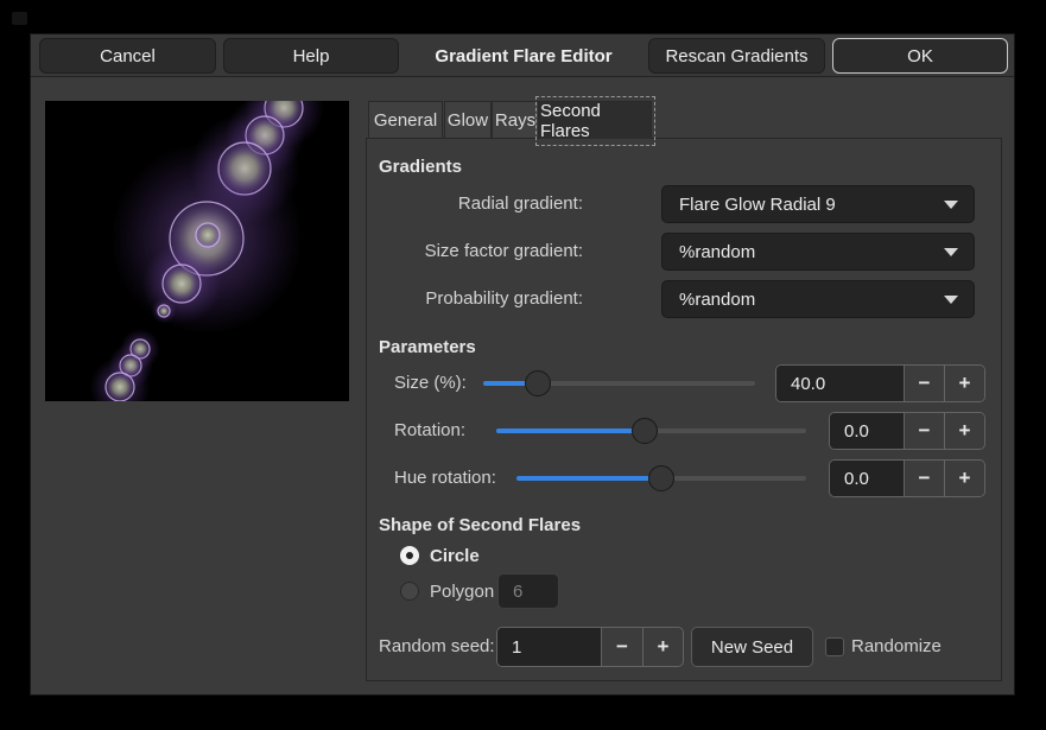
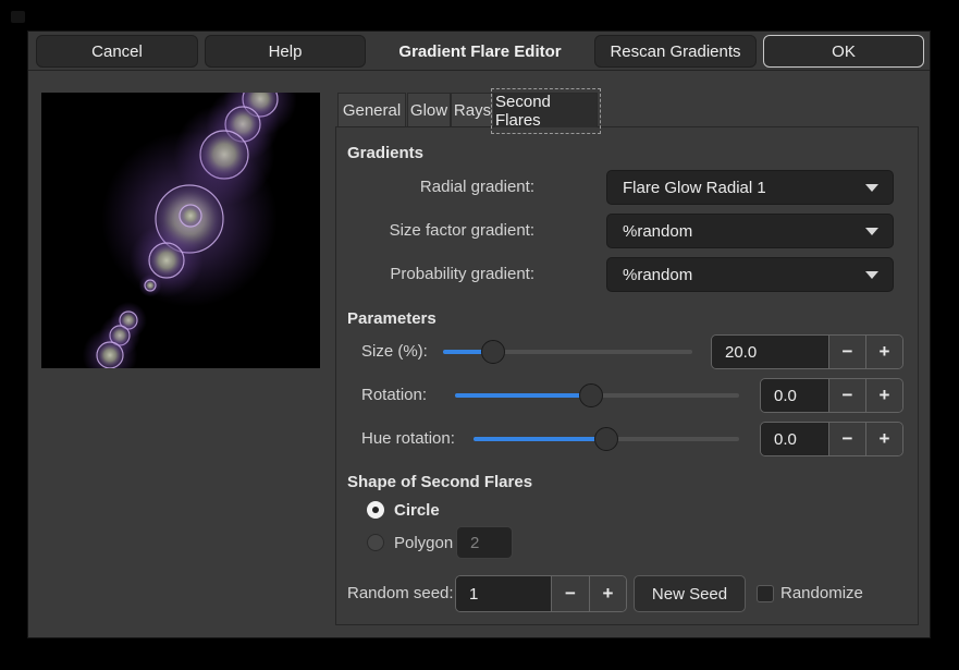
  Cancel
  Help
  Gradient Flare Editor
  Rescan Gradients
  OK
  General
  Glow
  Rays
  Second Flares
  Gradients
  Radial gradient:
- Flare Glow Radial 9
+ Flare Glow Radial 1
  Size factor gradient:
  %random
  Probability gradient:
  %random
  Parameters
  Size (%):
- 40.0
+ 20.0
  −
  +
  Rotation:
  0.0
  −
  +
  Hue rotation:
  0.0
  −
  +
  Shape of Second Flares
  Circle
  Polygon
- 6
+ 2
  Random seed:
  1
  −
  +
  New Seed
  Randomize
